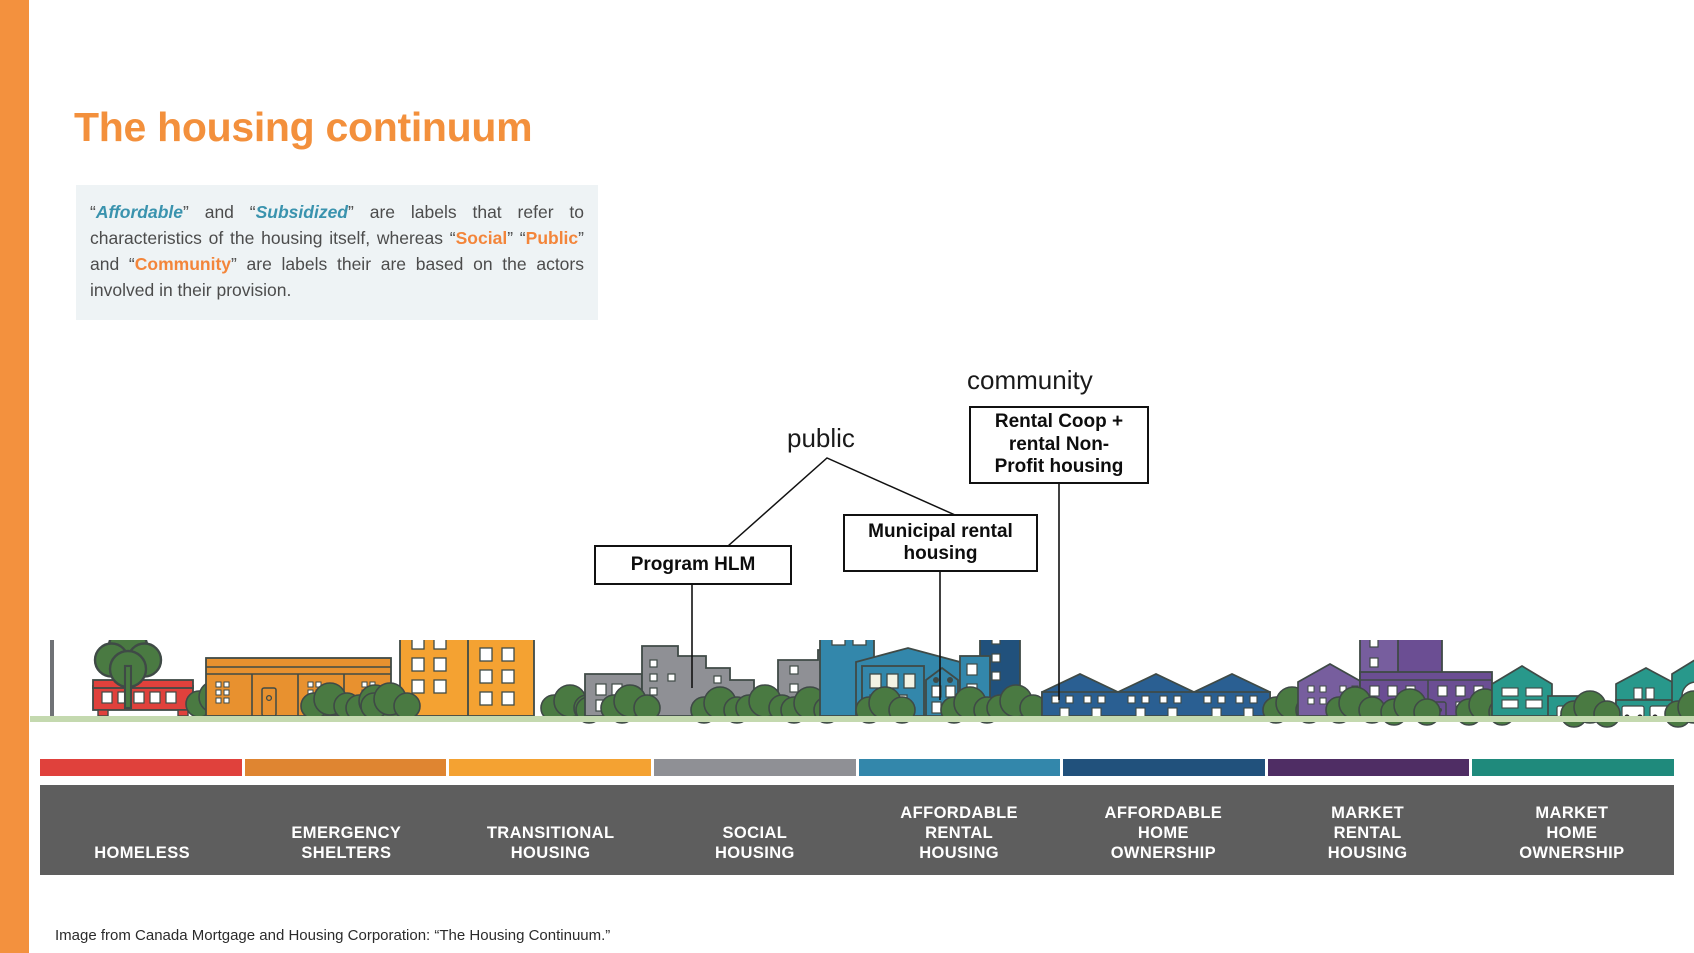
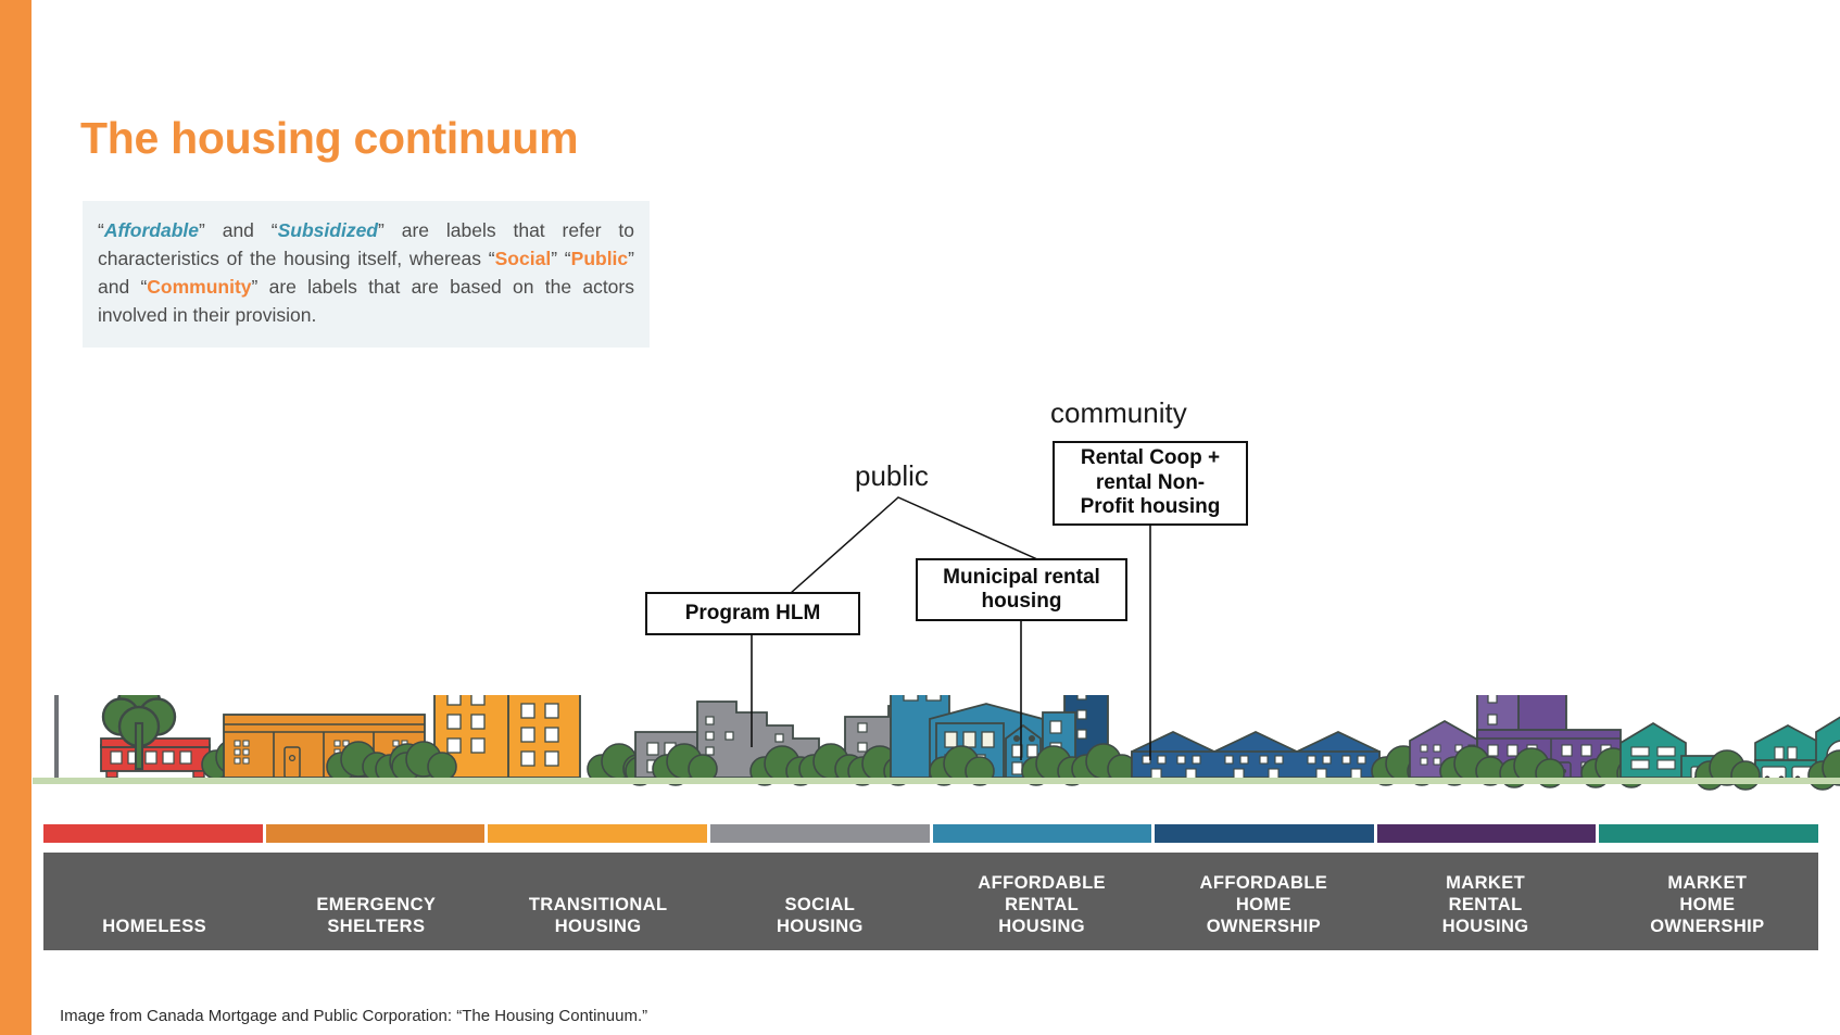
  The housing continuum
- “Affordable” and “Subsidized” are labels that refer to characteristics of the housing itself, whereas “Social” “Public” and “Community” are labels their are based on the actors involved in their provision.
+ “Affordable” and “Subsidized” are labels that refer to characteristics of the housing itself, whereas “Social” “Public” and “Community” are labels that are based on the actors involved in their provision.
  public
  community
  Program HLM
  Municipal rental
  housing
  Rental Coop +
  rental Non-
  Profit housing
  HOMELESS
  EMERGENCY
  SHELTERS
  TRANSITIONAL
  HOUSING
  SOCIAL
  HOUSING
  AFFORDABLE
  RENTAL
  HOUSING
  AFFORDABLE
  HOME
  OWNERSHIP
  MARKET
  RENTAL
  HOUSING
  MARKET
  HOME
  OWNERSHIP
- Image from Canada Mortgage and Housing Corporation: “The Housing Continuum.”
+ Image from Canada Mortgage and Public Corporation: “The Housing Continuum.”
